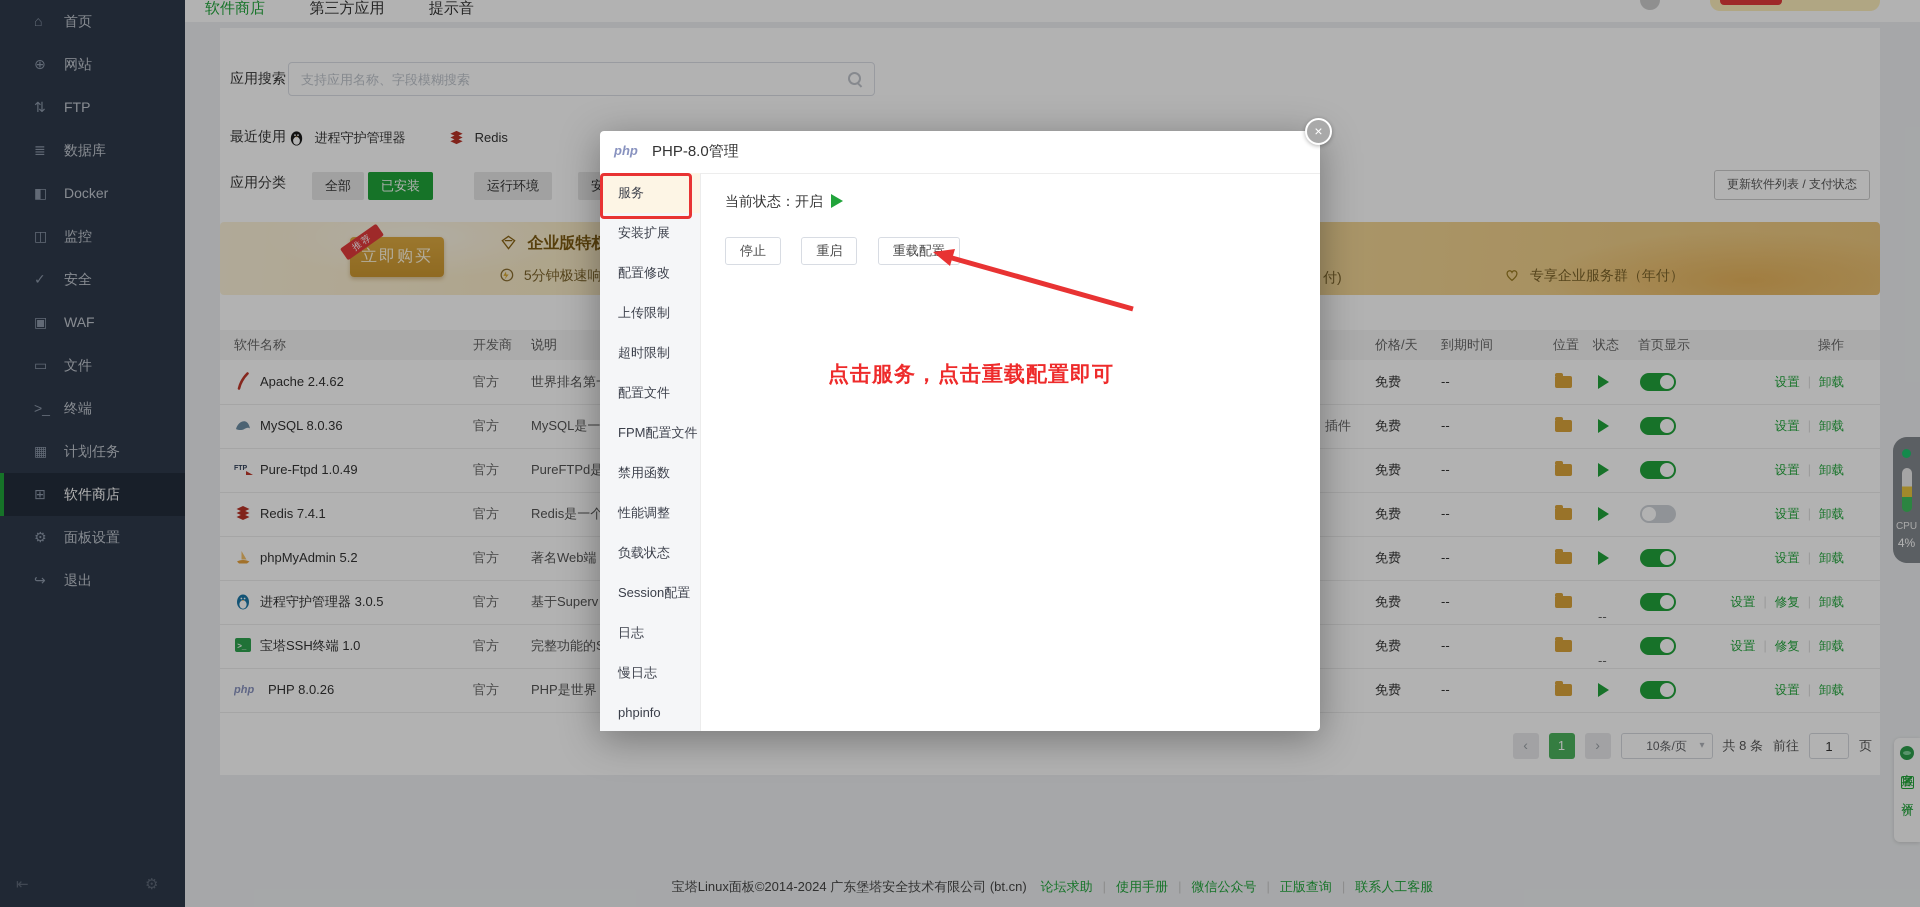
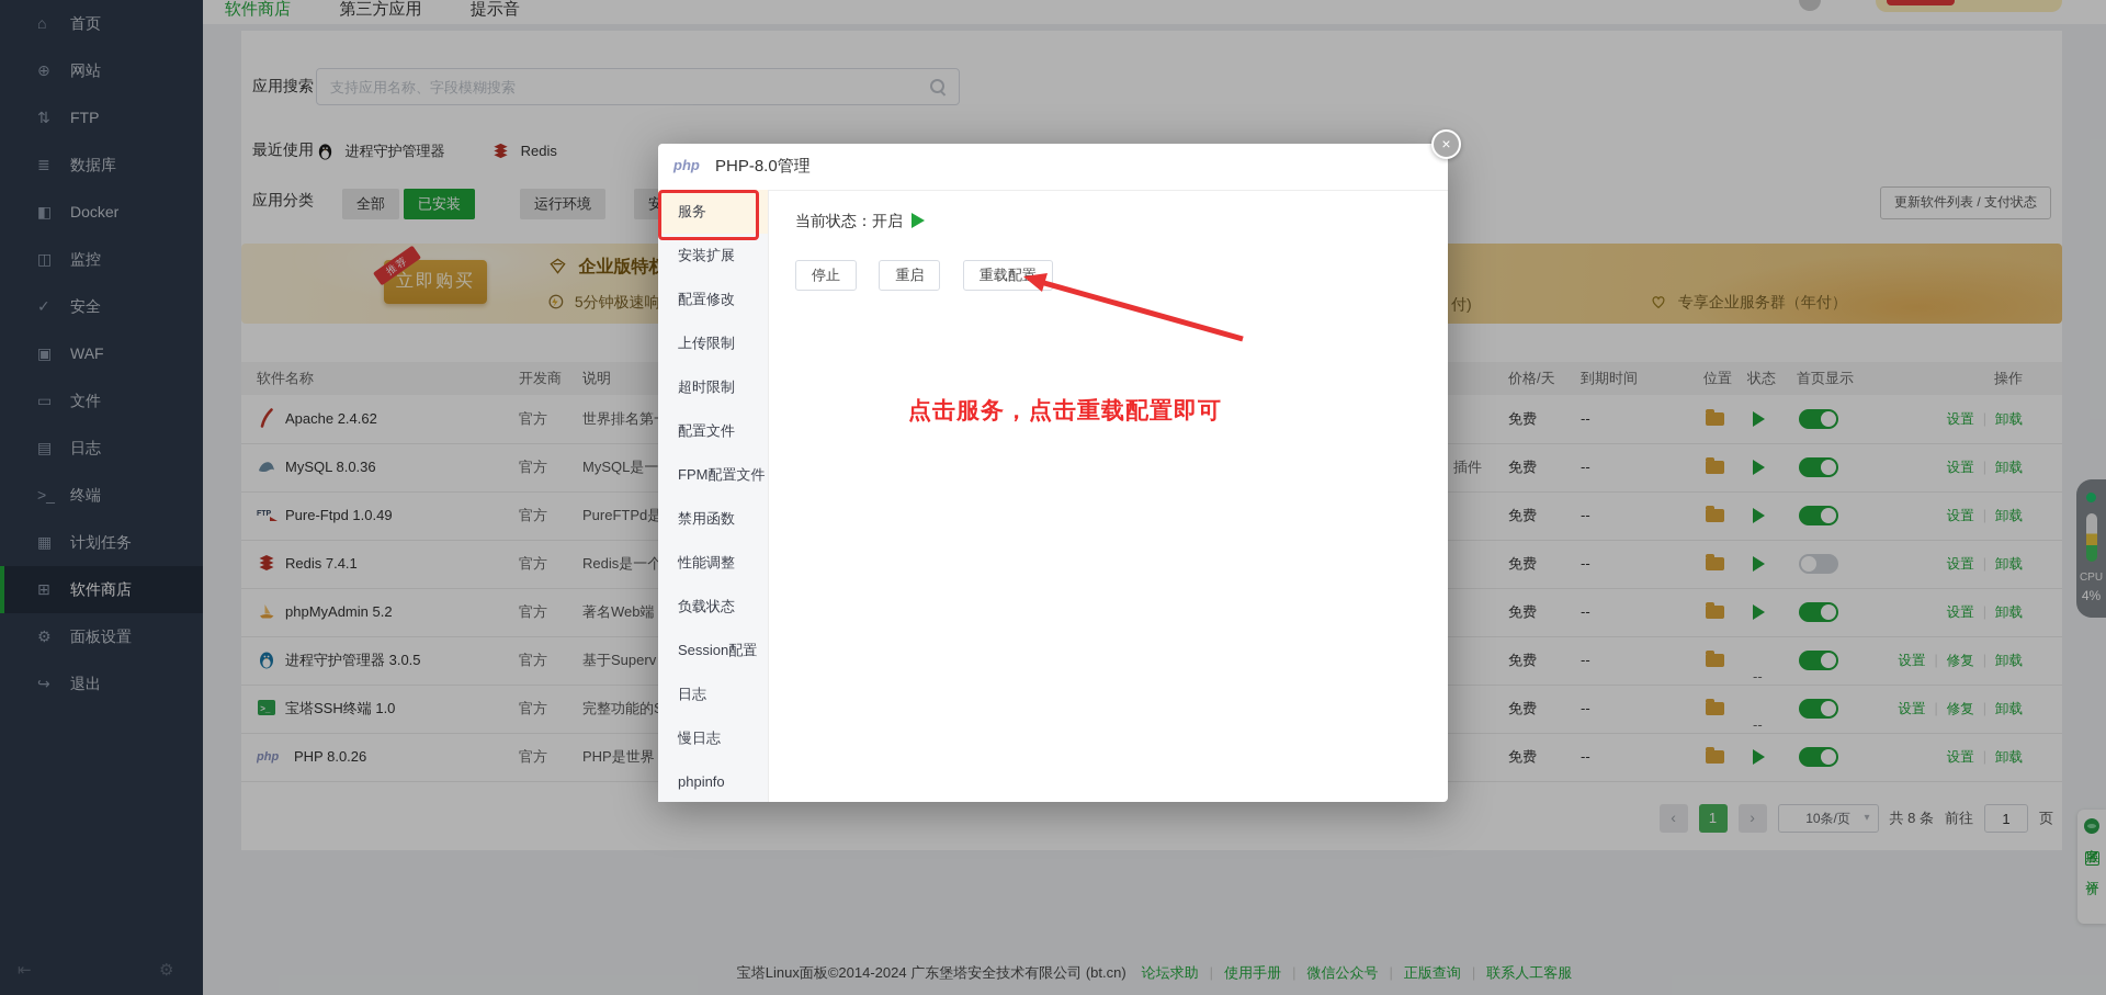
  ⌂ 首页
  ⊕ 网站
  ⇅ FTP
  ≣ 数据库
  ◧ Docker
  ◫ 监控
  ✓ 安全
  ▣ WAF
  ▭ 文件
+ ▤ 日志
  >_ 终端
  ▦ 计划任务
  ⊞ 软件商店
  ⚙ 面板设置
  ↪ 退出
  ⇤
  ⚙
  软件商店 第三方应用 提示音
  应用搜索
  支持应用名称、字段模糊搜索
  最近使用
  进程守护管理器
  Redis
  应用分类
  全部
  已安装
  运行环境
  更新软件列表 / 支付状态
  立即购买
  企业版特
  5分钟极速响
  付)
  专享企业服务群（年付）
  软件名称
  开发商
  说明
  价格/天
  到期时间
  位置
  状态
  首页显示
  操作
  Apache 2.4.62
  官方
  世界排名第
  免费
  --
  设置 卸载
  MySQL 8.0.36
  官方
  MySQL是一
  插件
  免费
  --
  设置 卸载
  Pure-Ftpd 1.0.49
  官方
  PureFTPd是
  免费
  --
  设置 卸载
  Redis 7.4.1
  官方
  Redis是一个
  免费
  --
  设置 卸载
  phpMyAdmin 5.2
  官方
  著名Web端
  免费
  --
  设置 卸载
  进程守护管理器 3.0.5
  官方
  基于Superv
  免费
  --
  --
  设置 修复 卸载
  >_
  宝塔SSH终端 1.0
  官方
  完整功能的
  免费
  --
  --
  设置 修复 卸载
  php
  PHP 8.0.26
  官方
  PHP是世界
  免费
  --
  设置 卸载
  ‹
  1
  ›
  10条/页
  ▾
  共 8 条
  前往
  1
  页
  宝塔Linux面板©2014-2024 广东堡塔安全技术有限公司 (bt.cn) 论坛求助 使用手册 微信公众号 正版查询 联系人工客服
  CPU
  4%
  php
  PHP-8.0管理
  ×
  服务
  安装扩展
  配置修改
  上传限制
  超时限制
  配置文件
  FPM配置文件
  禁用函数
  性能调整
  负载状态
  Session配置
  日志
  慢日志
  phpinfo
  当前状态：开启
  停止 重启 重载配置
  点击服务，点击重载配置即可
